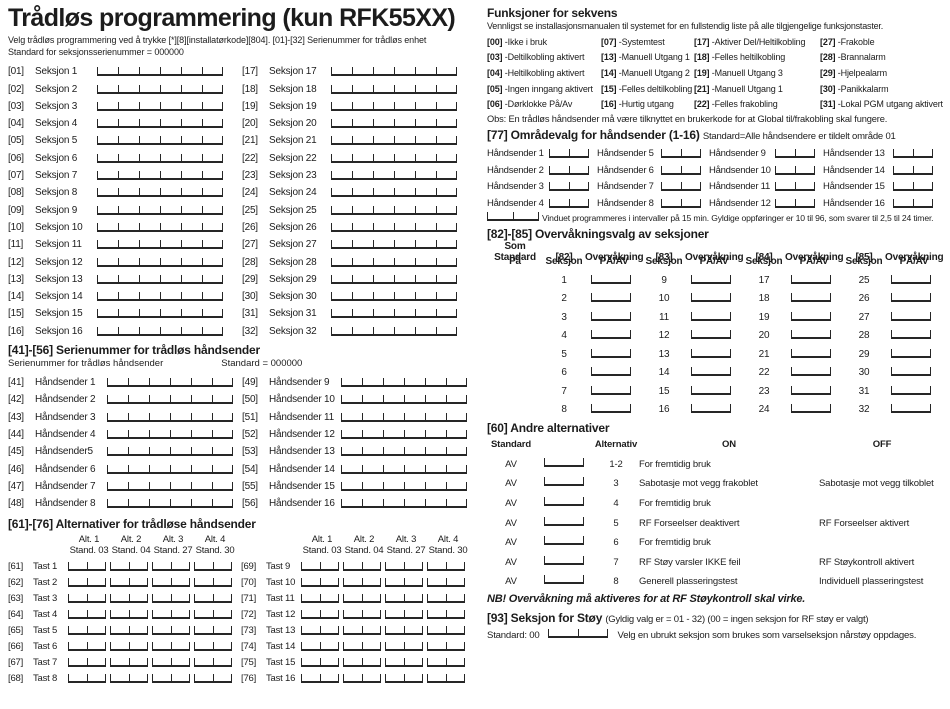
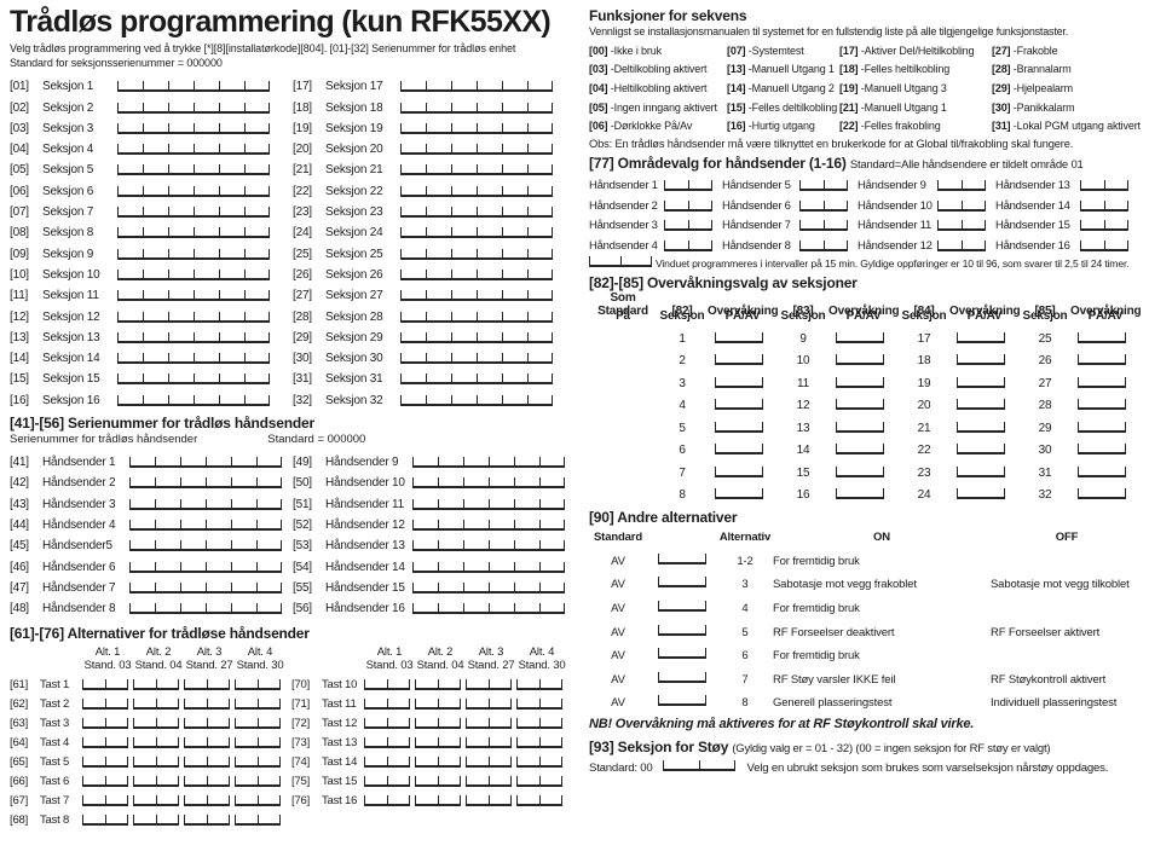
  Trådløs programmering (kun RFK55XX)
  Velg trådløs programmering ved å trykke [*][8][installatørkode][804]. [01]-[32] Serienummer for trådløs enhet
  Standard for seksjonsserienummer = 000000
  [01]
  Seksjon 1
  [02]
  Seksjon 2
  [03]
  Seksjon 3
  [04]
  Seksjon 4
  [05]
  Seksjon 5
  [06]
  Seksjon 6
  [07]
  Seksjon 7
  [08]
  Seksjon 8
  [09]
  Seksjon 9
  [10]
  Seksjon 10
  [11]
  Seksjon 11
  [12]
  Seksjon 12
  [13]
  Seksjon 13
  [14]
  Seksjon 14
  [15]
  Seksjon 15
  [16]
  Seksjon 16
  [17]
  Seksjon 17
  [18]
  Seksjon 18
  [19]
  Seksjon 19
  [20]
  Seksjon 20
  [21]
  Seksjon 21
  [22]
  Seksjon 22
  [23]
  Seksjon 23
  [24]
  Seksjon 24
  [25]
  Seksjon 25
  [26]
  Seksjon 26
  [27]
  Seksjon 27
  [28]
  Seksjon 28
  [29]
  Seksjon 29
  [30]
  Seksjon 30
  [31]
  Seksjon 31
  [32]
  Seksjon 32
  [41]-[56] Serienummer for trådløs håndsender
  Serienummer for trådløs håndsender
  Standard = 000000
  [41]
  Håndsender 1
  [42]
  Håndsender 2
  [43]
  Håndsender 3
  [44]
  Håndsender 4
  [45]
  Håndsender5
  [46]
  Håndsender 6
  [47]
  Håndsender 7
  [48]
  Håndsender 8
  [49]
  Håndsender 9
  [50]
  Håndsender 10
  [51]
  Håndsender 11
  [52]
  Håndsender 12
  [53]
  Håndsender 13
  [54]
  Håndsender 14
  [55]
  Håndsender 15
  [56]
  Håndsender 16
  [61]-[76] Alternativer for trådløse håndsender
  Alt. 1
  Alt. 2
  Alt. 3
  Alt. 4
  Stand. 03
  Stand. 04
  Stand. 27
  Stand. 30
  [61]
  Tast 1
  [62]
  Tast 2
  [63]
  Tast 3
  [64]
  Tast 4
  [65]
  Tast 5
  [66]
  Tast 6
  [67]
  Tast 7
  [68]
  Tast 8
  Alt. 1
  Alt. 2
  Alt. 3
  Alt. 4
  Stand. 03
  Stand. 04
  Stand. 27
  Stand. 30
- [69]
- Tast 9
  [70]
  Tast 10
  [71]
  Tast 11
  [72]
  Tast 12
  [73]
  Tast 13
  [74]
  Tast 14
  [75]
  Tast 15
  [76]
  Tast 16
  Funksjoner for sekvens
  Vennligst se installasjonsmanualen til systemet for en fullstendig liste på alle tilgjengelige funksjonstaster.
  [00] -Ikke i bruk
  [07] -Systemtest
  [17] -Aktiver Del/Heltilkobling
  [27] -Frakoble
  [03] -Deltilkobling aktivert
  [13] -Manuell Utgang 1
  [18] -Felles heltilkobling
  [28] -Brannalarm
  [04] -Heltilkobling aktivert
  [14] -Manuell Utgang 2
  [19] -Manuell Utgang 3
  [29] -Hjelpealarm
  [05] -Ingen inngang aktivert
  [15] -Felles deltilkobling
  [21] -Manuell Utgang 1
  [30] -Panikkalarm
  [06] -Dørklokke På/Av
  [16] -Hurtig utgang
  [22] -Felles frakobling
  [31] -Lokal PGM utgang aktivert
  Obs: En trådløs håndsender må være tilknyttet en brukerkode for at Global til/frakobling skal fungere.
  [77] Områdevalg for håndsender (1-16) Standard=Alle håndsendere er tildelt område 01
  Håndsender 1
  Håndsender 5
  Håndsender 9
  Håndsender 13
  Håndsender 2
  Håndsender 6
  Håndsender 10
  Håndsender 14
  Håndsender 3
  Håndsender 7
  Håndsender 11
  Håndsender 15
  Håndsender 4
  Håndsender 8
  Håndsender 12
  Håndsender 16
  Vinduet programmeres i intervaller på 15 min. Gyldige oppføringer er 10 til 96, som svarer til 2,5 til 24 timer.
  [82]-[85] Overvåkningsvalg av seksjoner
  Som Standard
  [82]
  Overvåkning
  [83]
  Overvåkning
  [84]
  Overvåkning
  [85]
  Overvåkning
  På
  Seksjon
  PÅ/AV
  Seksjon
  PÅ/AV
  Seksjon
  PÅ/AV
  Seksjon
  PÅ/AV
  1
  9
  17
  25
  2
  10
  18
  26
  3
  11
  19
  27
  4
  12
  20
  28
  5
  13
  21
  29
  6
  14
  22
  30
  7
  15
  23
  31
  8
  16
  24
  32
- [60] Andre alternativer
+ [90] Andre alternativer
  Standard
  Alternativ
  ON
  OFF
  AV
  1-2
  For fremtidig bruk
  AV
  3
  Sabotasje mot vegg frakoblet
  Sabotasje mot vegg tilkoblet
  AV
  4
  For fremtidig bruk
  AV
  5
  RF Forseelser deaktivert
  RF Forseelser aktivert
  AV
  6
  For fremtidig bruk
  AV
  7
  RF Støy varsler IKKE feil
  RF Støykontroll aktivert
  AV
  8
  Generell plasseringstest
  Individuell plasseringstest
  NB! Overvåkning må aktiveres for at RF Støykontroll skal virke.
  [93] Seksjon for Støy (Gyldig valg er = 01 - 32) (00 = ingen seksjon for RF støy er valgt)
  Standard: 00
  Velg en ubrukt seksjon som brukes som varselseksjon nårstøy oppdages.
